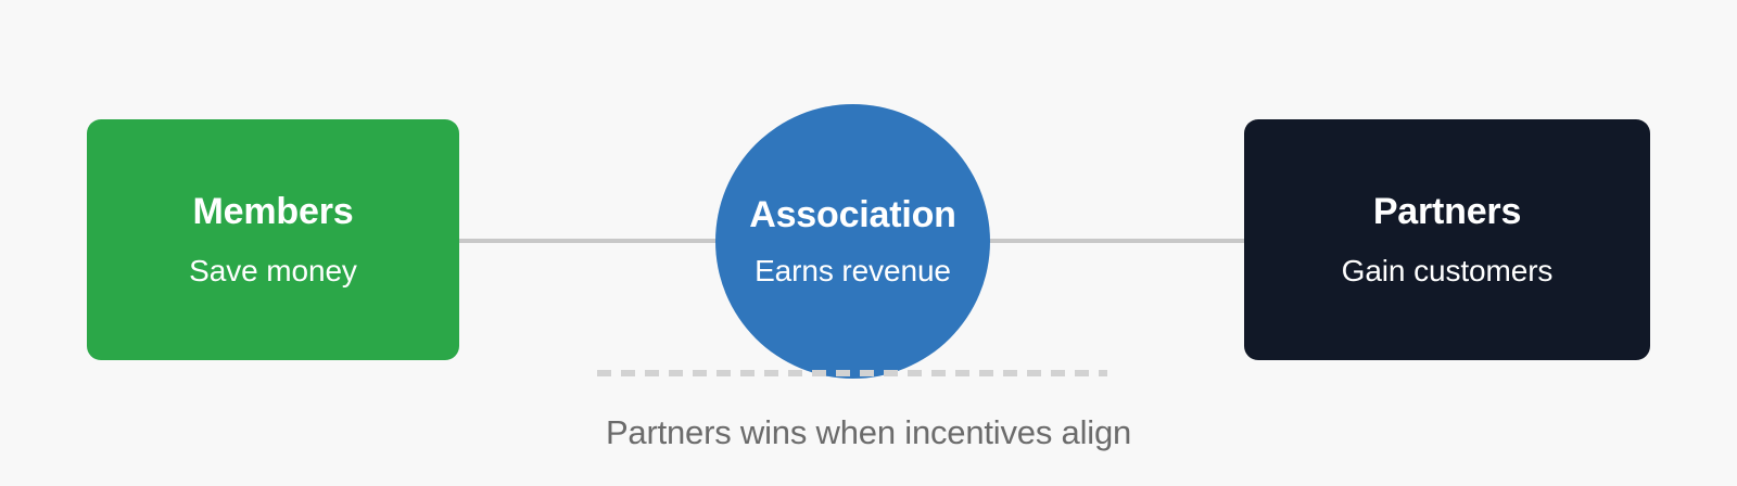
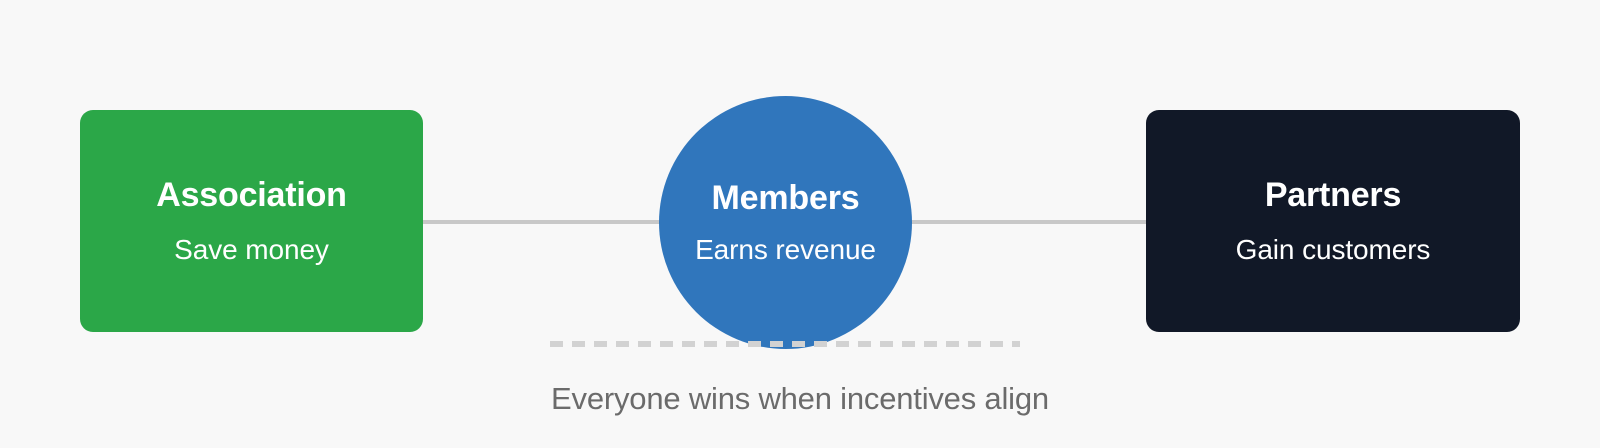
- Members
+ Association
  Save money
- Association
+ Members
  Earns revenue
  Partners
  Gain customers
- Partners wins when incentives align
+ Everyone wins when incentives align
